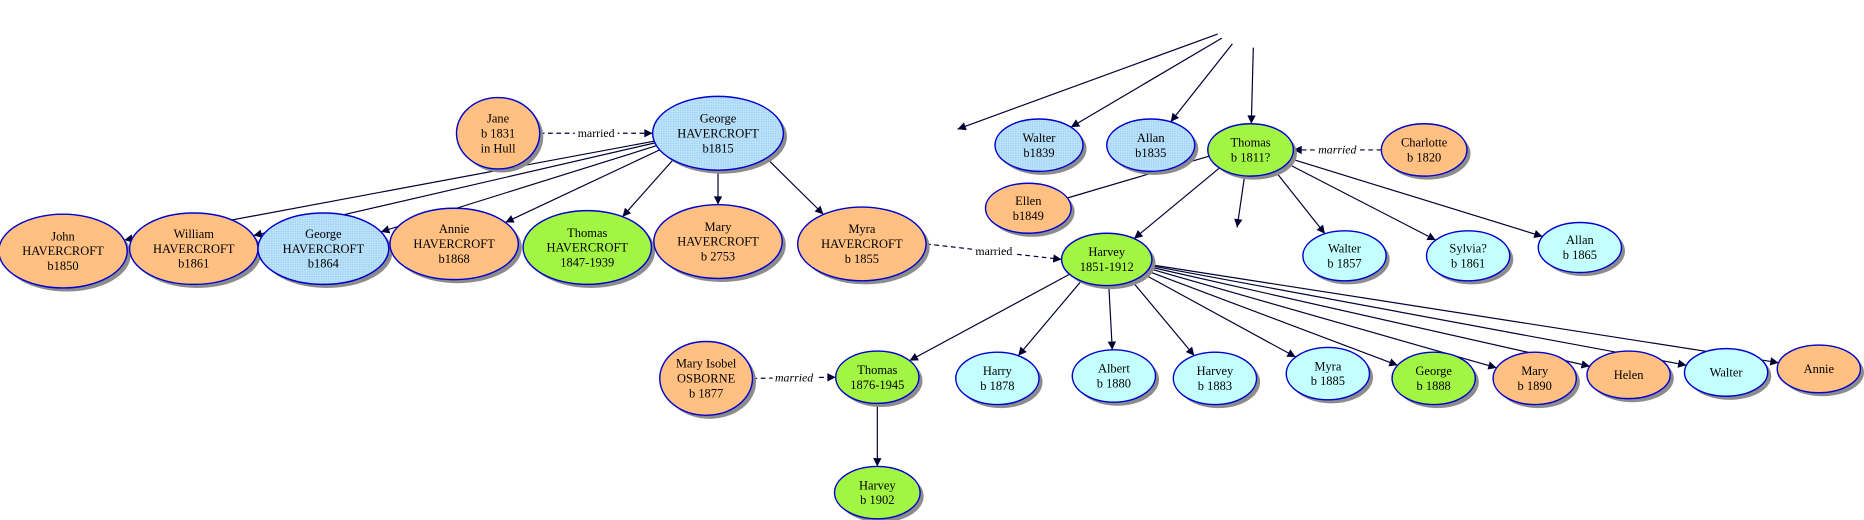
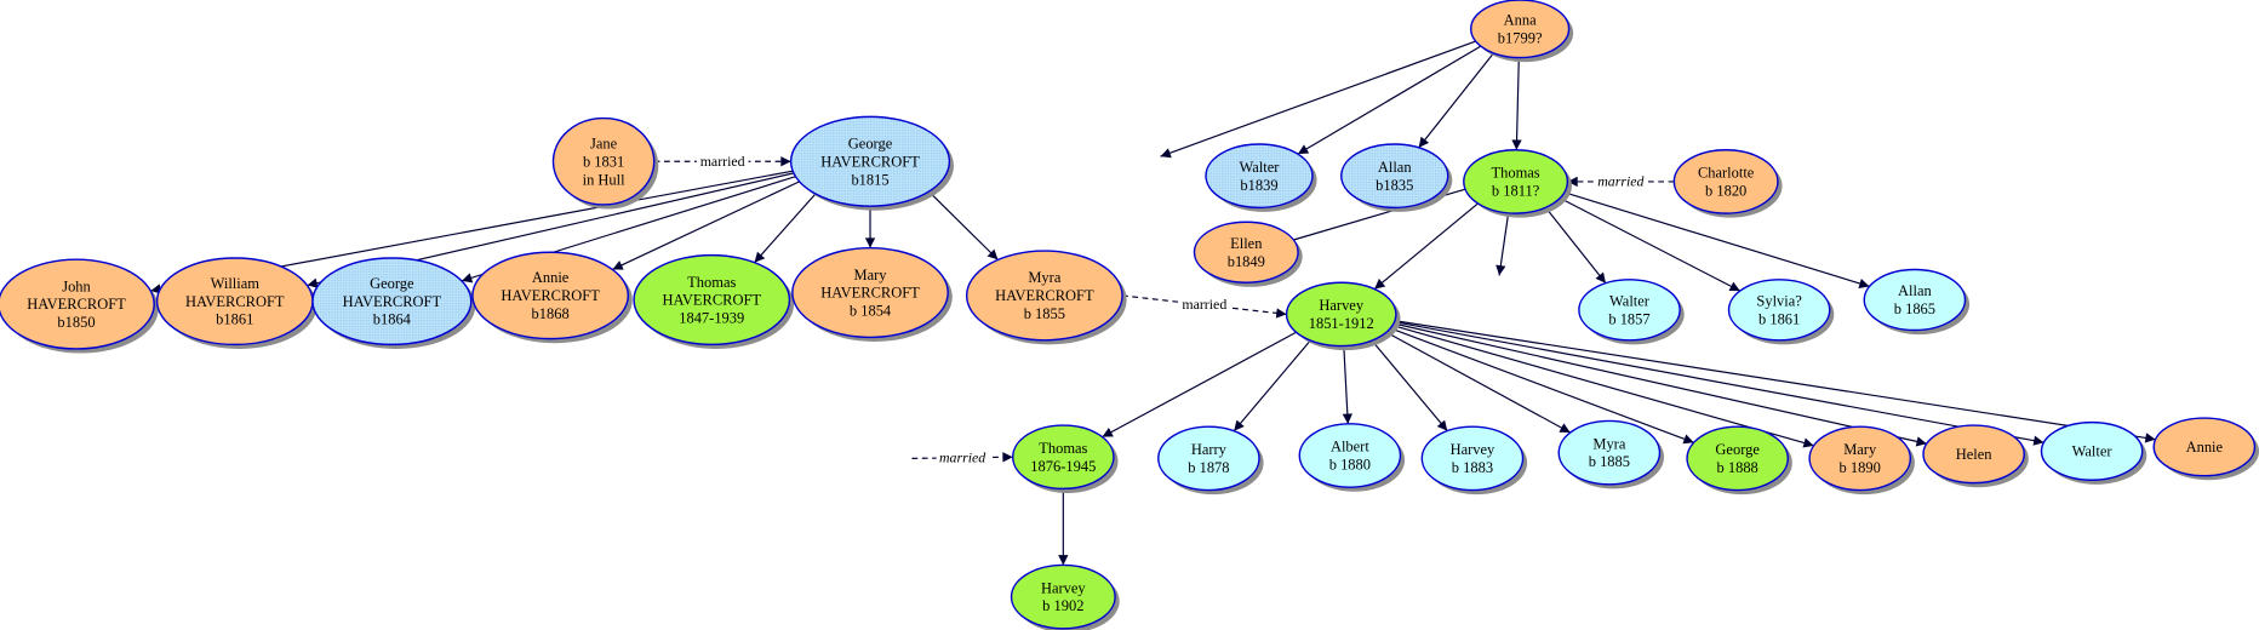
  married
  married
  married
  married
+ Anna
+ b1799?
  Walter
  b1839
  Allan
  b1835
  Thomas
  b 1811?
  Charlotte
  b 1820
  Ellen
  b1849
  Harvey
  1851-1912
  Walter
  b 1857
  Sylvia?
  b 1861
  Allan
  b 1865
  Jane
  b 1831
  in Hull
  George
  HAVERCROFT
  b1815
  John
  HAVERCROFT
  b1850
  William
  HAVERCROFT
  b1861
  George
  HAVERCROFT
  b1864
  Annie
  HAVERCROFT
  b1868
  Thomas
  HAVERCROFT
  1847-1939
  Mary
  HAVERCROFT
- b 2753
+ b 1854
  Myra
  HAVERCROFT
  b 1855
- Mary Isobel
- OSBORNE
- b 1877
  Thomas
  1876-1945
  Harvey
  b 1902
  Harry
  b 1878
  Albert
  b 1880
  Harvey
  b 1883
  Myra
  b 1885
  George
  b 1888
  Mary
  b 1890
  Helen
  Walter
  Annie
